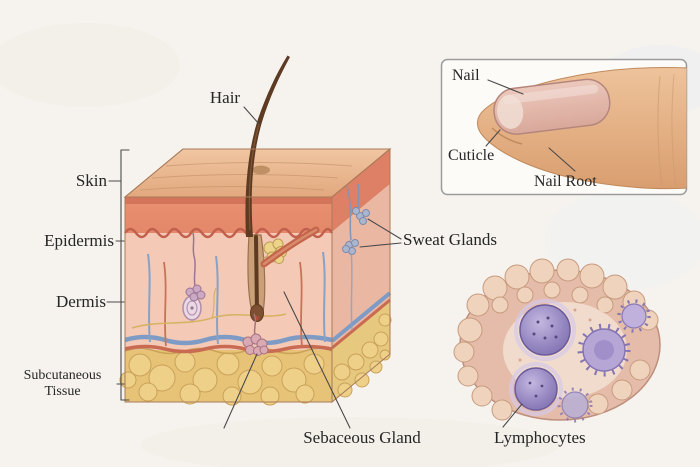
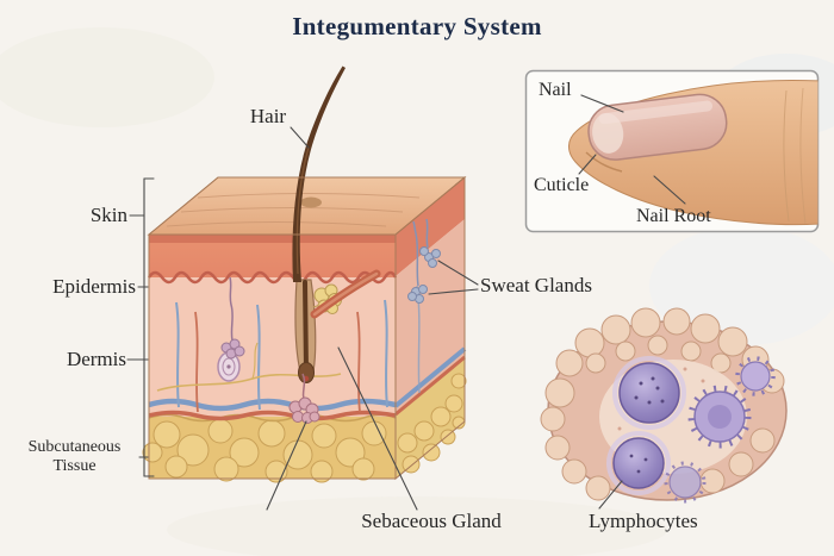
+ Integumentary System
  Hair
  Skin
  Epidermis
  Dermis
  Subcutaneous
  Tissue
  Sweat Glands
  Sebaceous Gland
  Lymphocytes
  Nail
  Cuticle
  Nail Root
